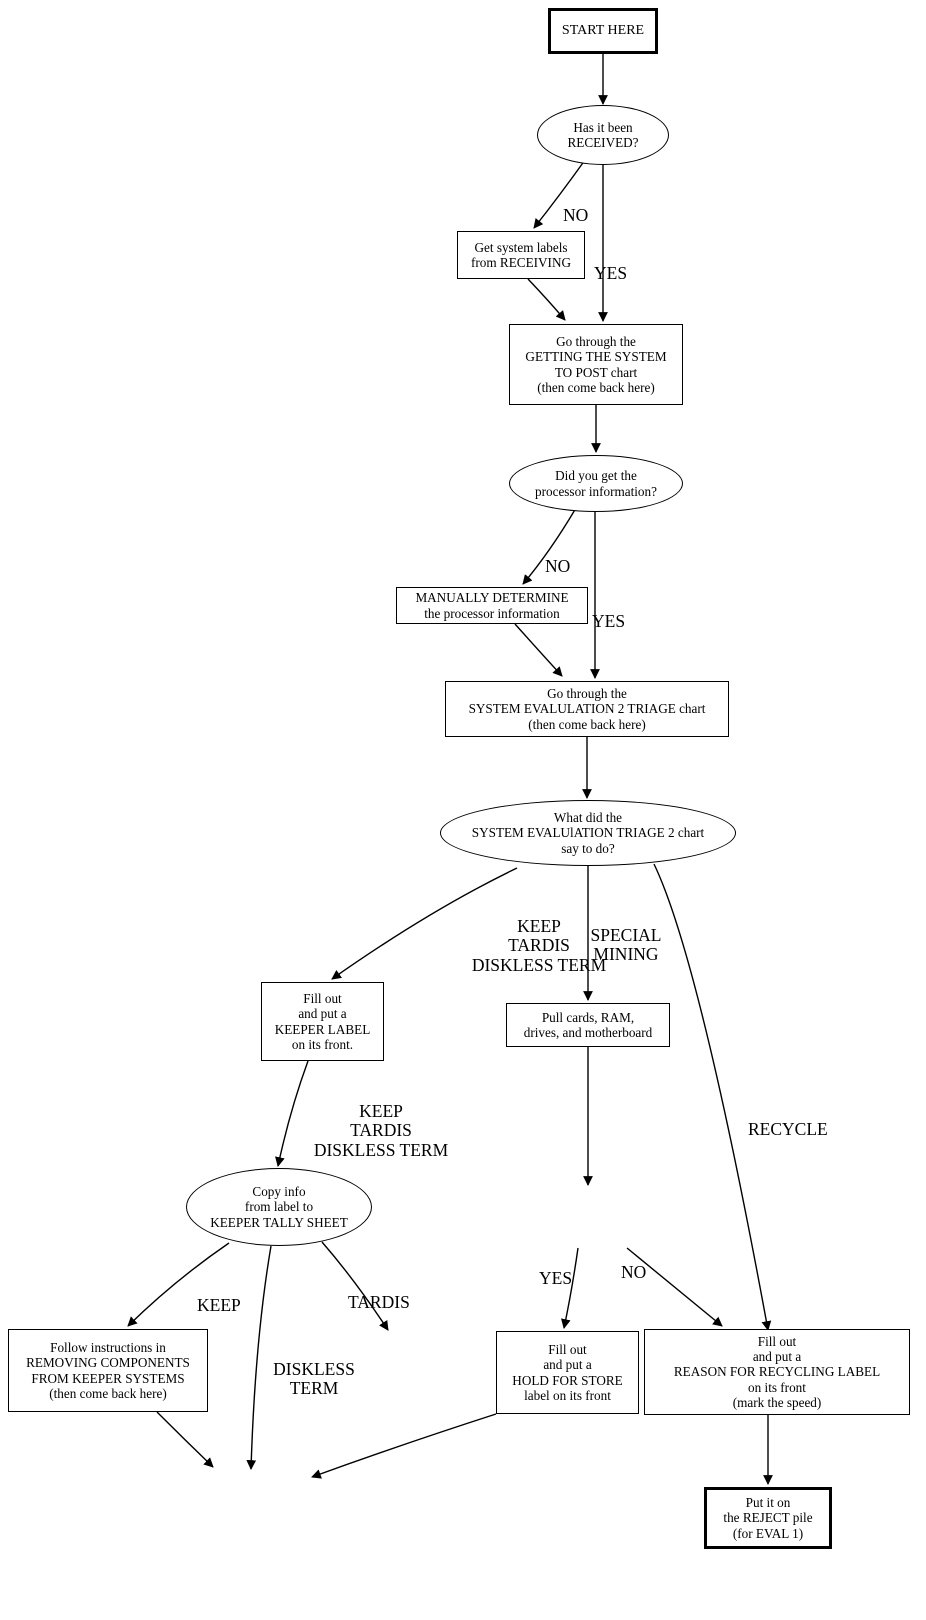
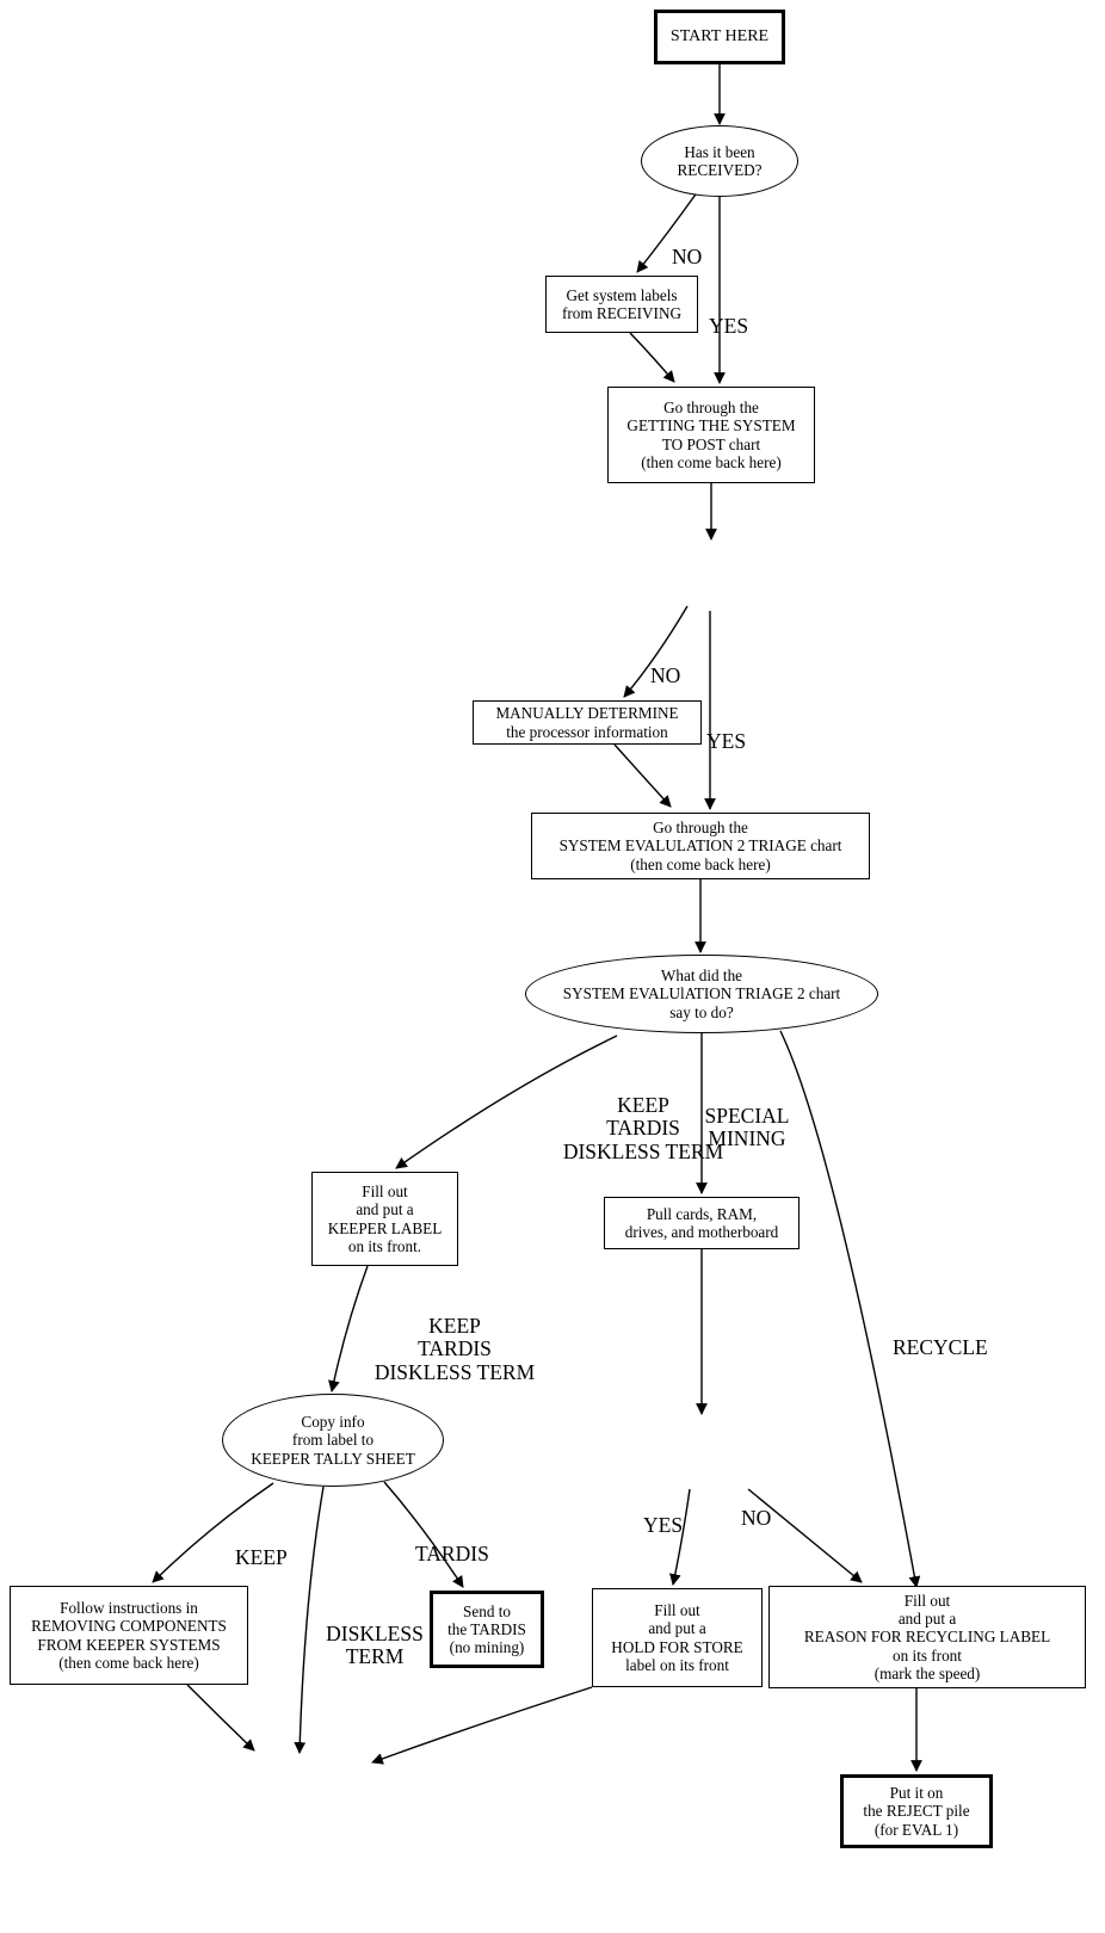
  START HERE
  Has it been
  RECEIVED?
  Get system labels
  from RECEIVING
  Go through the
  GETTING THE SYSTEM
  TO POST chart
  (then come back here)
- Did you get the
- processor information?
  MANUALLY DETERMINE
  the processor information
  Go through the
  SYSTEM EVALULATION 2 TRIAGE chart
  (then come back here)
  What did the
  SYSTEM EVALUlATION TRIAGE 2 chart
  say to do?
  Fill out
  and put a
  KEEPER LABEL
  on its front.
  Pull cards, RAM,
  drives, and motherboard
  Copy info
  from label to
  KEEPER TALLY SHEET
  Follow instructions in
  REMOVING COMPONENTS
  FROM KEEPER SYSTEMS
  (then come back here)
+ Send to
+ the TARDIS
+ (no mining)
  Fill out
  and put a
  HOLD FOR STORE
  label on its front
  Fill out
  and put a
  REASON FOR RECYCLING LABEL
  on its front
  (mark the speed)
  Put it on
  the REJECT pile
  (for EVAL 1)
  NO
  YES
  NO
  YES
  KEEP
  TARDIS
  DISKLESS TERM
  SPECIAL
  MINING
  RECYCLE
  KEEP
  TARDIS
  DISKLESS TERM
  KEEP
  DISKLESS
  TERM
  TARDIS
  YES
  NO
